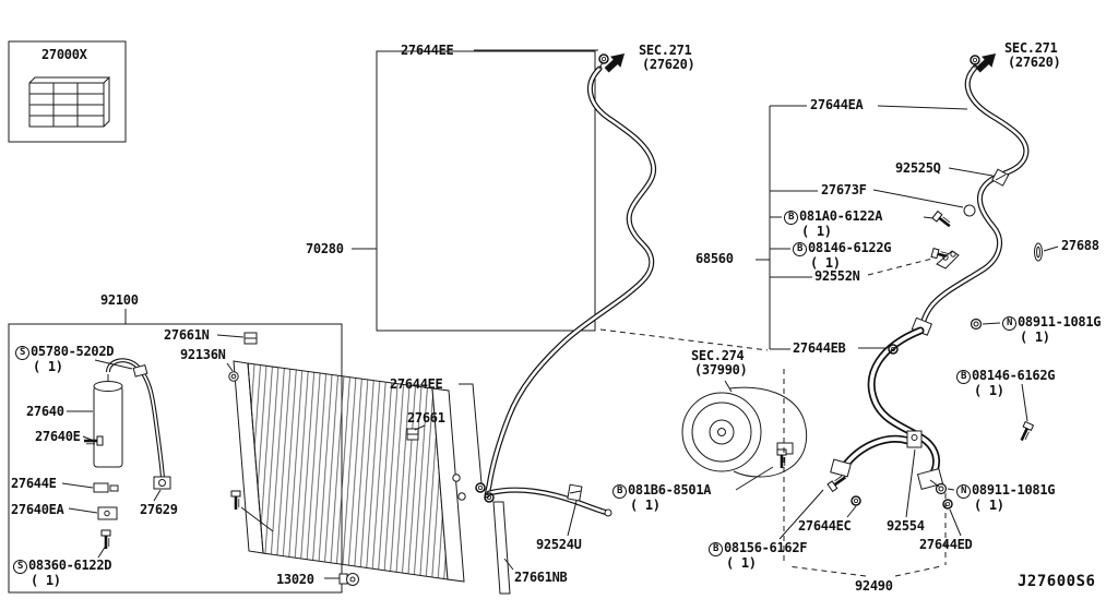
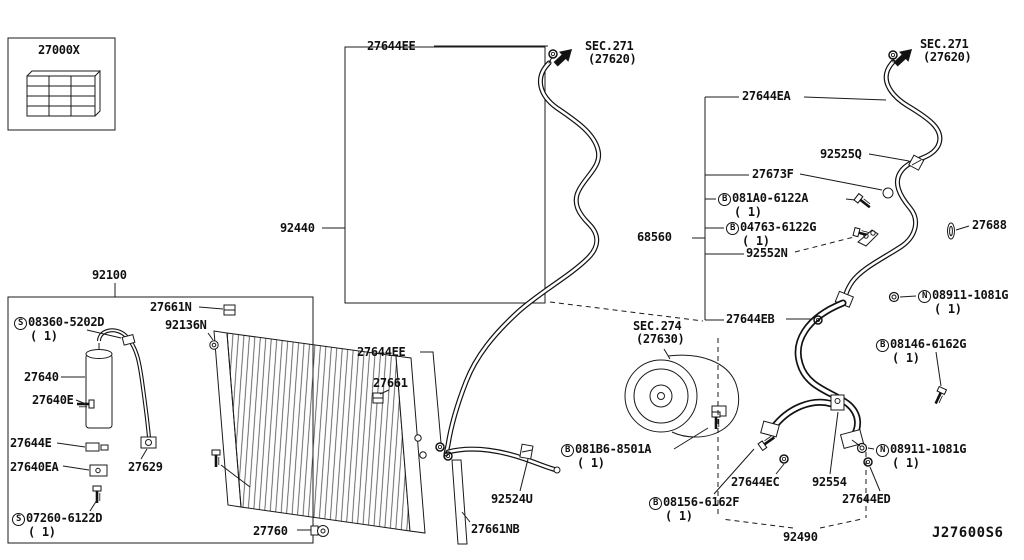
  27000X
  27644EE
  SEC.271
  (27620)
  SEC.271
  (27620)
  27644EA
  92525Q
  27673F
  B 081A0-6122A
  ( 1)
- B 08146-6122G
+ B 04763-6122G
  ( 1)
  27688
- 70280
+ 92440
  68560
  92552N
  N 08911-1081G
  ( 1)
  27644EB
  92100
  27661N
  92136N
- S 05780-5202D
+ S 08360-5202D
  ( 1)
  SEC.274
- (37990)
+ (27630)
  B 08146-6162G
  ( 1)
  27640
  27644EE
  27661
  27640E
  27644E
  27640EA
  27629
  B 081B6-8501A
  ( 1)
  N 08911-1081G
  ( 1)
  27644EC
  92554
  27644ED
- S 08360-6122D
+ S 07260-6122D
  ( 1)
  B 08156-6162F
  ( 1)
  92524U
- 13020
+ 27760
  27661NB
  92490
  J27600S6
